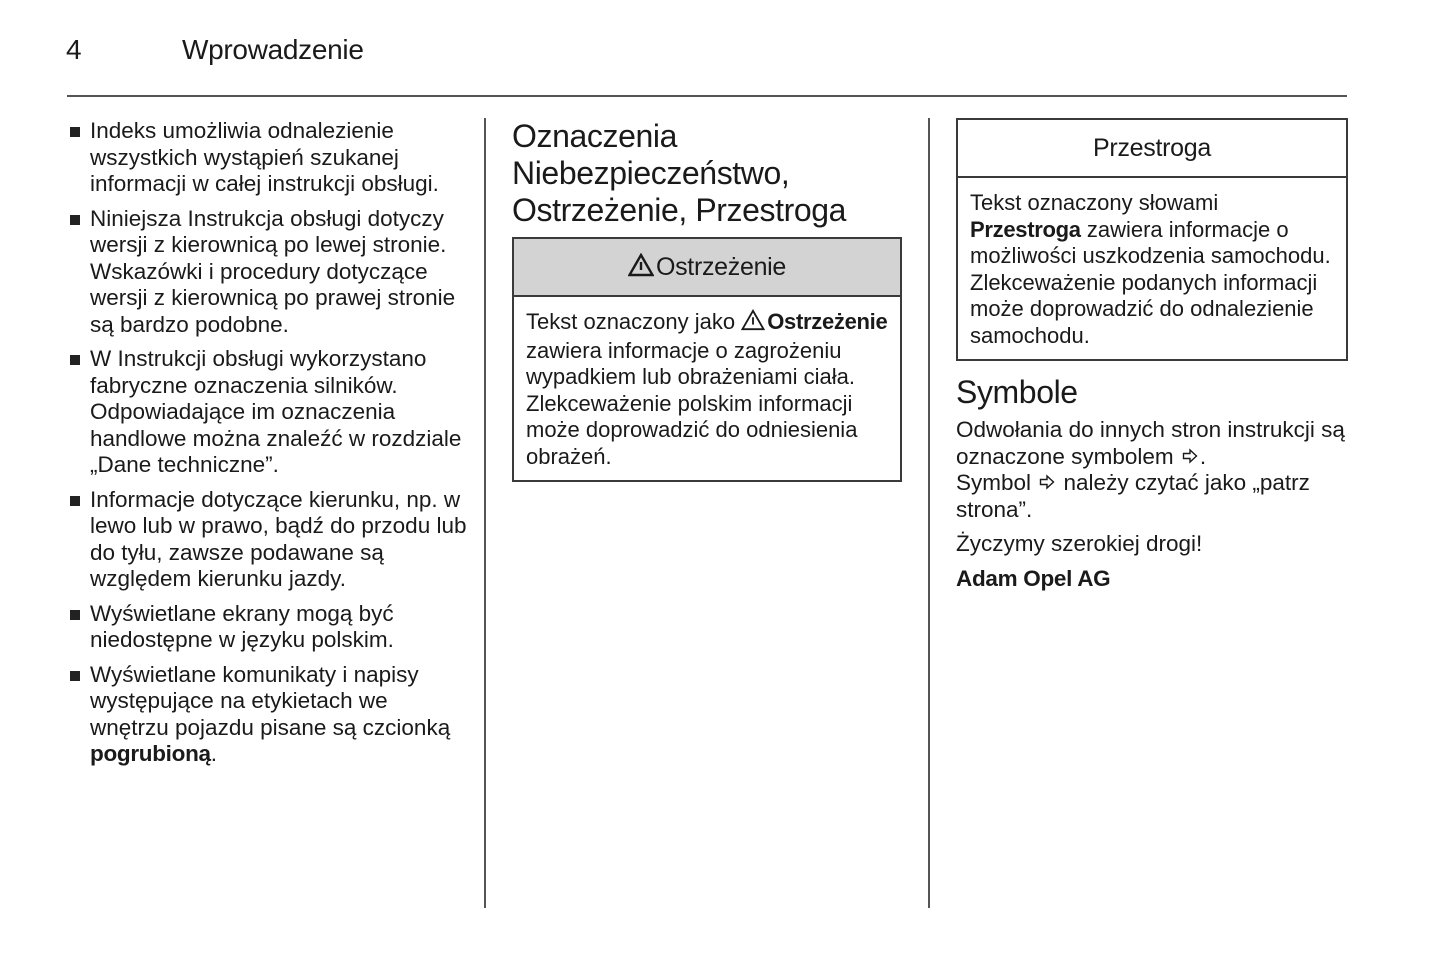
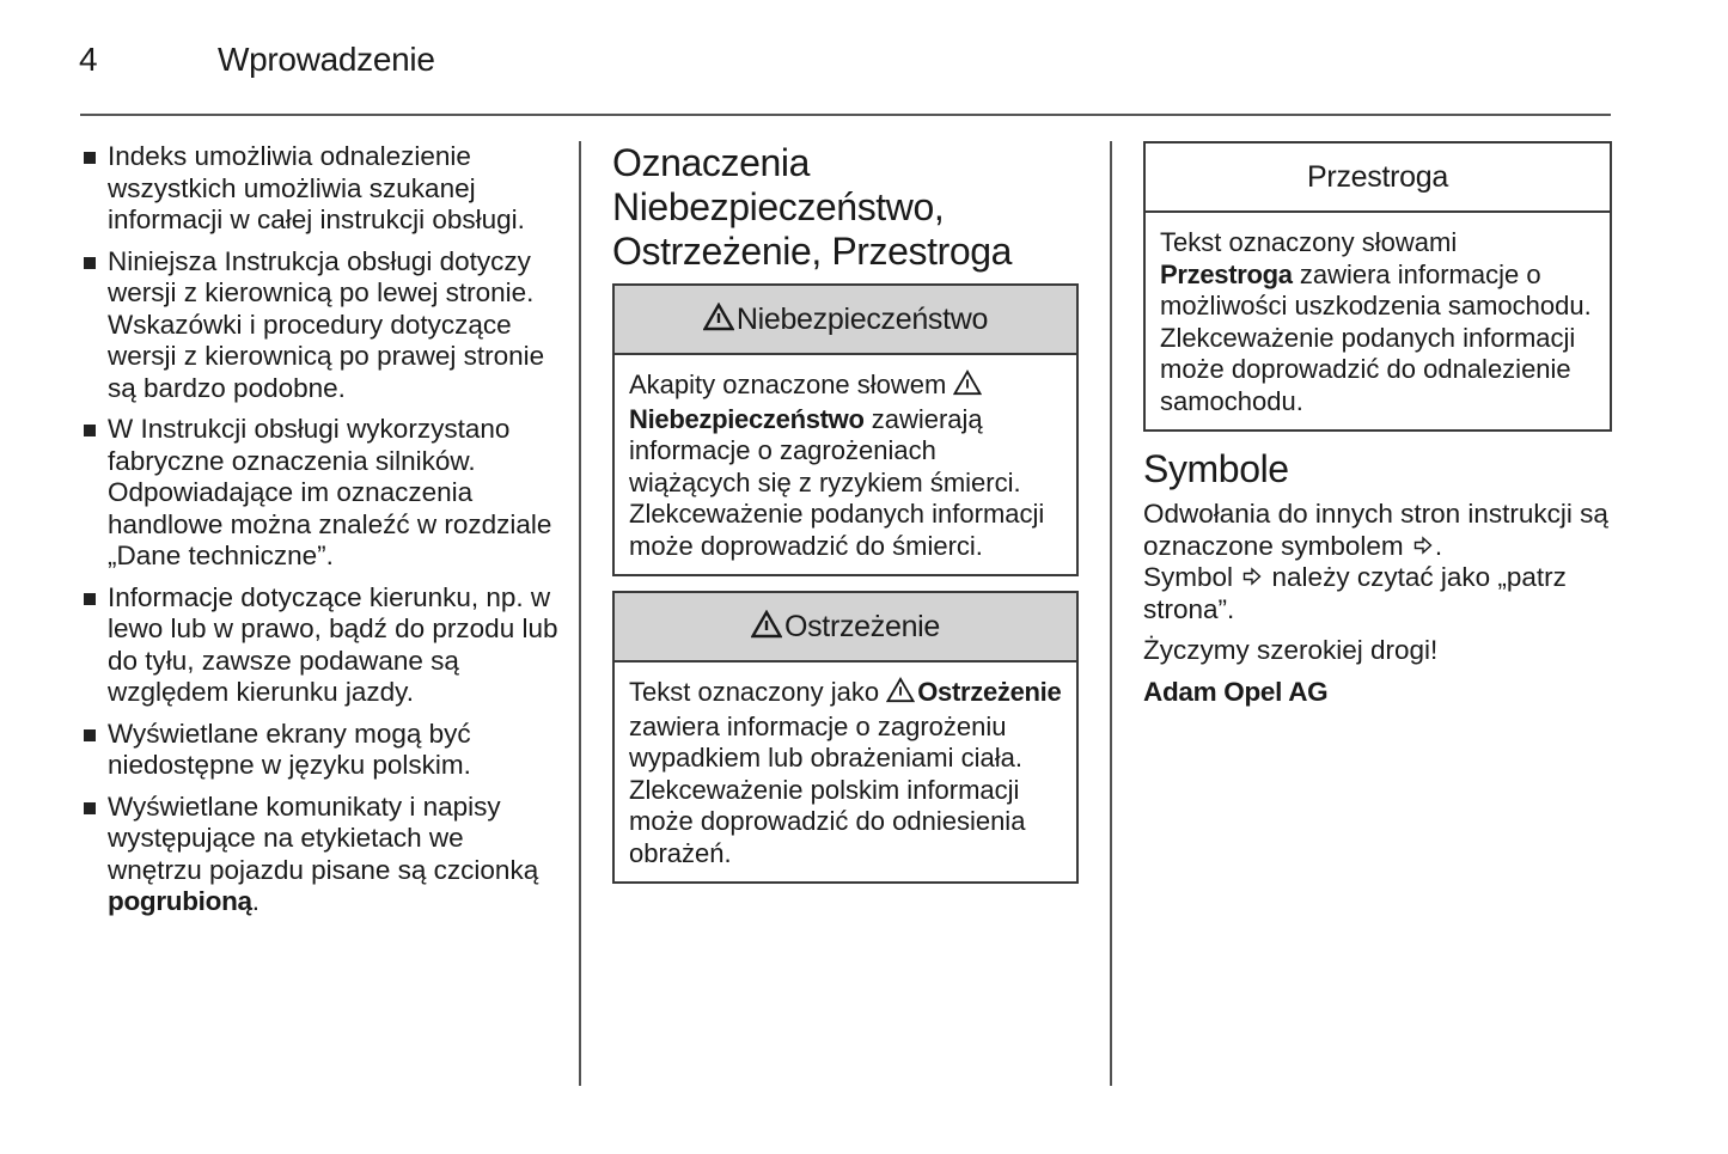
  4
  Wprowadzenie
- Indeks umożliwia odnalezienie wszystkich wystąpień szukanej informacji w całej instrukcji obsługi.
+ Indeks umożliwia odnalezienie wszystkich umożliwia szukanej informacji w całej instrukcji obsługi.
  Niniejsza Instrukcja obsługi dotyczy wersji z kierownicą po lewej stronie. Wskazówki i procedury dotyczące wersji z kierownicą po prawej stronie są bardzo podobne.
  W Instrukcji obsługi wykorzystano fabryczne oznaczenia silników. Odpowiadające im oznaczenia handlowe można znaleźć w rozdziale „Dane techniczne”.
  Informacje dotyczące kierunku, np. w lewo lub w prawo, bądź do przodu lub do tyłu, zawsze podawane są względem kierunku jazdy.
  Wyświetlane ekrany mogą być niedostępne w języku polskim.
  Wyświetlane komunikaty i napisy występujące na etykietach we wnętrzu pojazdu pisane są czcionką pogrubioną.
  Oznaczenia
  Niebezpieczeństwo,
  Ostrzeżenie, Przestroga
+ Niebezpieczeństwo
+ Akapity oznaczone słowem Niebezpieczeństwo zawierają informacje o zagrożeniach wiążących się z ryzykiem śmierci. Zlekceważenie podanych informacji może doprowadzić do śmierci.
  Ostrzeżenie
  Tekst oznaczony jako Ostrzeżenie zawiera informacje o zagrożeniu wypadkiem lub obrażeniami ciała. Zlekceważenie polskim informacji może doprowadzić do odniesienia obrażeń.
  Przestroga
  Tekst oznaczony słowami Przestroga zawiera informacje o możliwości uszkodzenia samochodu. Zlekceważenie podanych informacji może doprowadzić do odnalezienie samochodu.
  Symbole
  Odwołania do innych stron instrukcji są oznaczone symbolem .
  Symbol należy czytać jako „patrz strona”.
  Życzymy szerokiej drogi!
  Adam Opel AG
